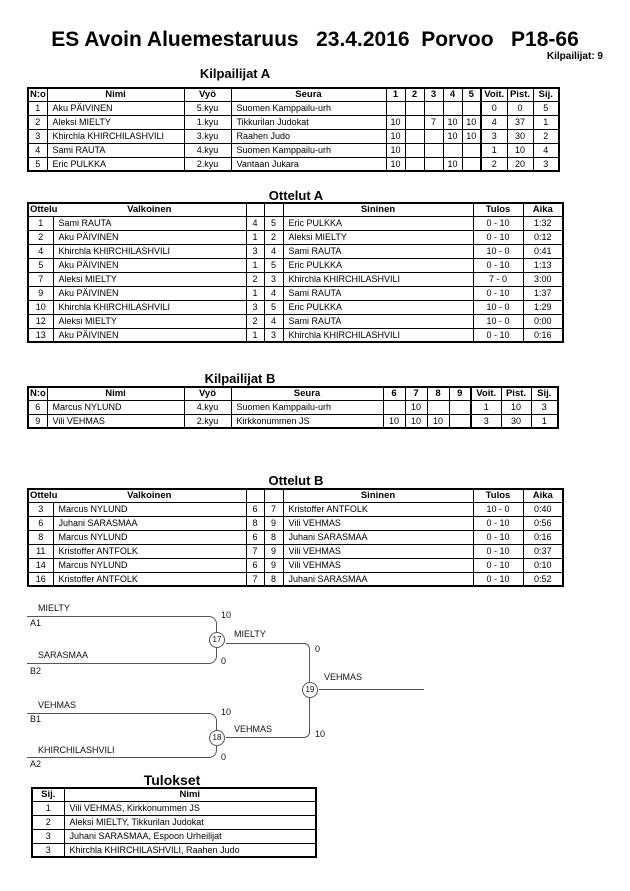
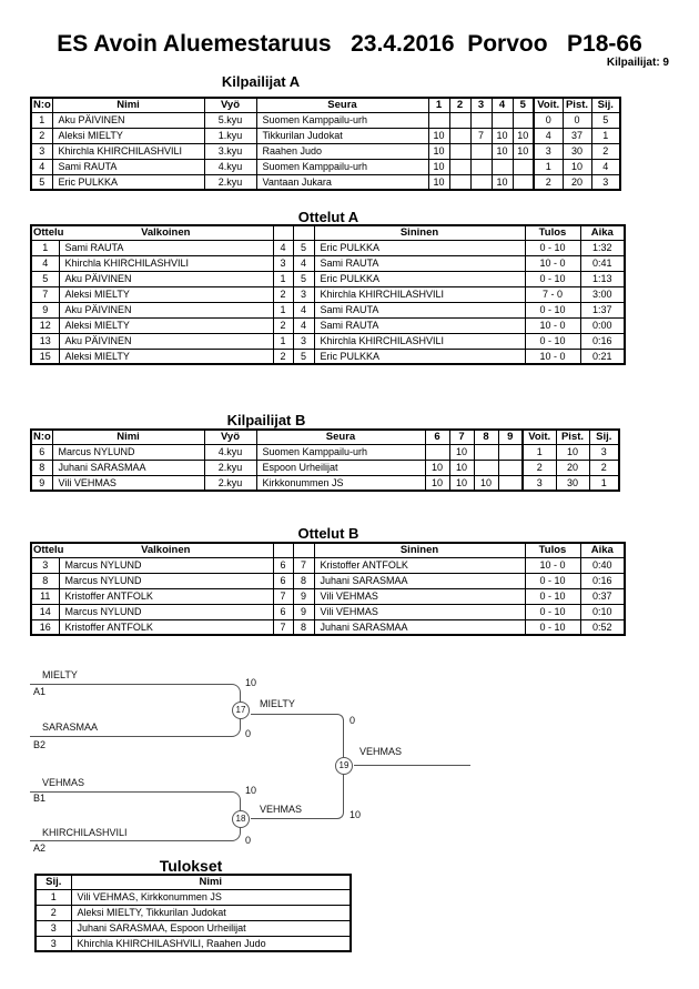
  ES Avoin Aluemestaruus 23.4.2016 Porvoo P18-66
  Kilpailijat: 9
  Kilpailijat A
  N:o	Nimi	Vyö	Seura	1	2	3	4	5	Voit.	Pist.	Sij.
  1	Aku PÄIVINEN	5.kyu	Suomen Kamppailu-urh						0	0	5
  2	Aleksi MIELTY	1.kyu	Tikkurilan Judokat	10		7	10	10	4	37	1
  3	Khirchla KHIRCHILASHVILI	3.kyu	Raahen Judo	10			10	10	3	30	2
  4	Sami RAUTA	4.kyu	Suomen Kamppailu-urh	10					1	10	4
  5	Eric PULKKA	2.kyu	Vantaan Jukara	10			10		2	20	3
  Ottelut A
  Ottelu	Valkoinen			Sininen	Tulos	Aika
  1	Sami RAUTA	4	5	Eric PULKKA	0 - 10	1:32
- 2	Aku PÄIVINEN	1	2	Aleksi MIELTY	0 - 10	0:12
  4	Khirchla KHIRCHILASHVILI	3	4	Sami RAUTA	10 - 0	0:41
  5	Aku PÄIVINEN	1	5	Eric PULKKA	0 - 10	1:13
  7	Aleksi MIELTY	2	3	Khirchla KHIRCHILASHVILI	7 - 0	3:00
  9	Aku PÄIVINEN	1	4	Sami RAUTA	0 - 10	1:37
- 10	Khirchla KHIRCHILASHVILI	3	5	Eric PULKKA	10 - 0	1:29
  12	Aleksi MIELTY	2	4	Sami RAUTA	10 - 0	0:00
  13	Aku PÄIVINEN	1	3	Khirchla KHIRCHILASHVILI	0 - 10	0:16
+ 15	Aleksi MIELTY	2	5	Eric PULKKA	10 - 0	0:21
  Kilpailijat B
  N:o	Nimi	Vyö	Seura	6	7	8	9	Voit.	Pist.	Sij.
  6	Marcus NYLUND	4.kyu	Suomen Kamppailu-urh		10			1	10	3
+ 8	Juhani SARASMAA	2.kyu	Espoon Urheilijat	10	10			2	20	2
  9	Vili VEHMAS	2.kyu	Kirkkonummen JS	10	10	10		3	30	1
  Ottelut B
  Ottelu	Valkoinen			Sininen	Tulos	Aika
  3	Marcus NYLUND	6	7	Kristoffer ANTFOLK	10 - 0	0:40
- 6	Juhani SARASMAA	8	9	Vili VEHMAS	0 - 10	0:56
  8	Marcus NYLUND	6	8	Juhani SARASMAA	0 - 10	0:16
  11	Kristoffer ANTFOLK	7	9	Vili VEHMAS	0 - 10	0:37
  14	Marcus NYLUND	6	9	Vili VEHMAS	0 - 10	0:10
  16	Kristoffer ANTFOLK	7	8	Juhani SARASMAA	0 - 10	0:52
  MIELTY
  A1
  10
  SARASMAA
  B2
  0
  17
  MIELTY
  0
  VEHMAS
  B1
  10
  KHIRCHILASHVILI
  A2
  0
  18
  VEHMAS
  10
  19
  VEHMAS
  Tulokset
  Sij.	Nimi
  1	Vili VEHMAS, Kirkkonummen JS
  2	Aleksi MIELTY, Tikkurilan Judokat
  3	Juhani SARASMAA, Espoon Urheilijat
  3	Khirchla KHIRCHILASHVILI, Raahen Judo
